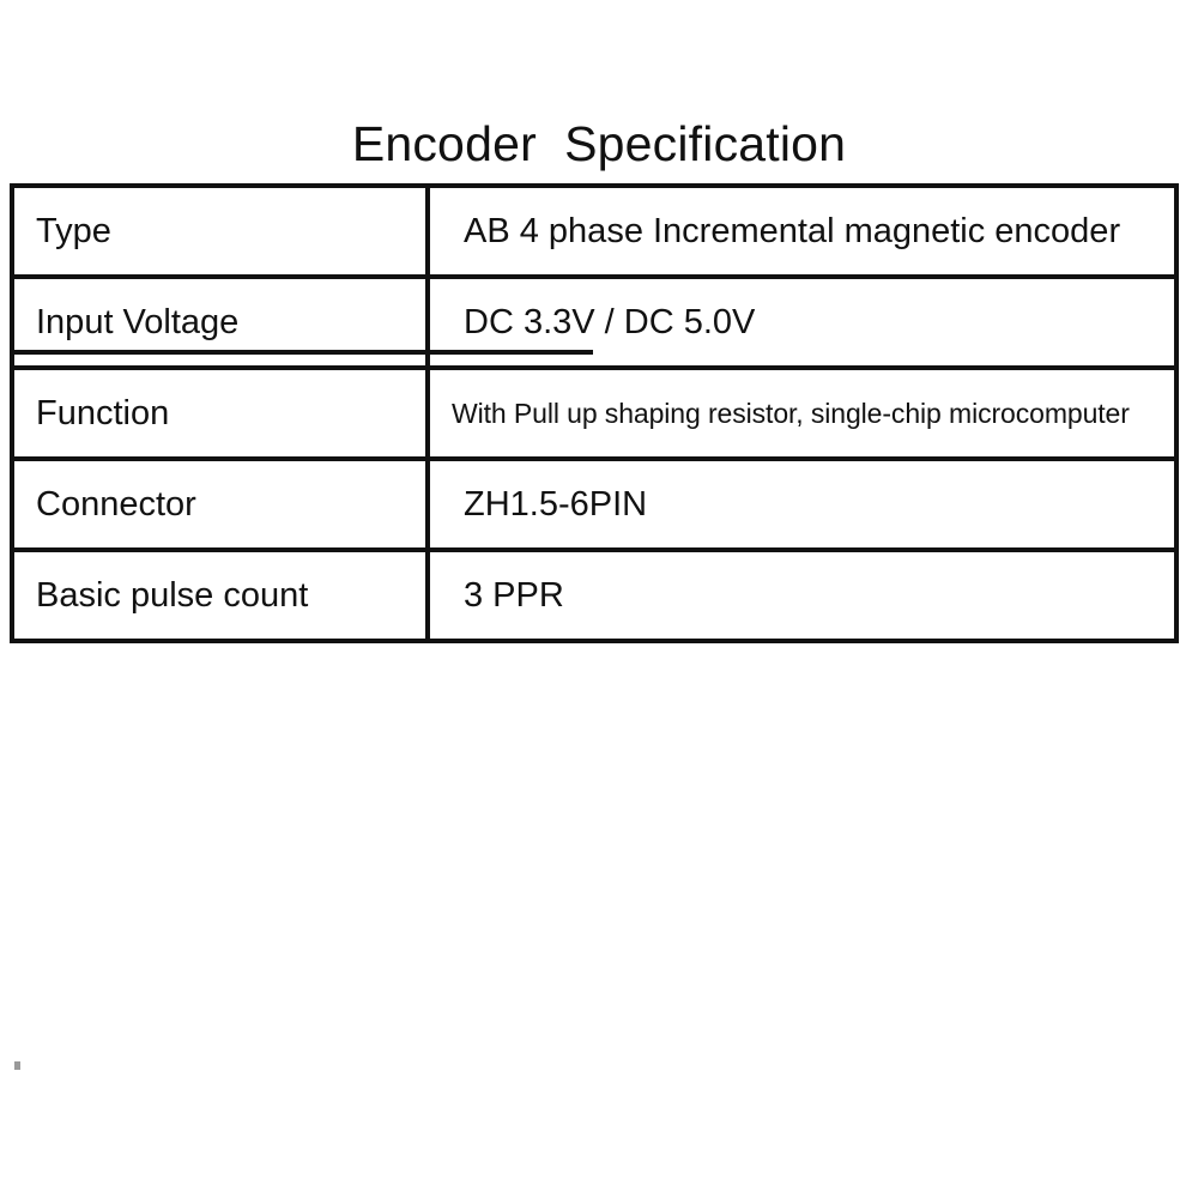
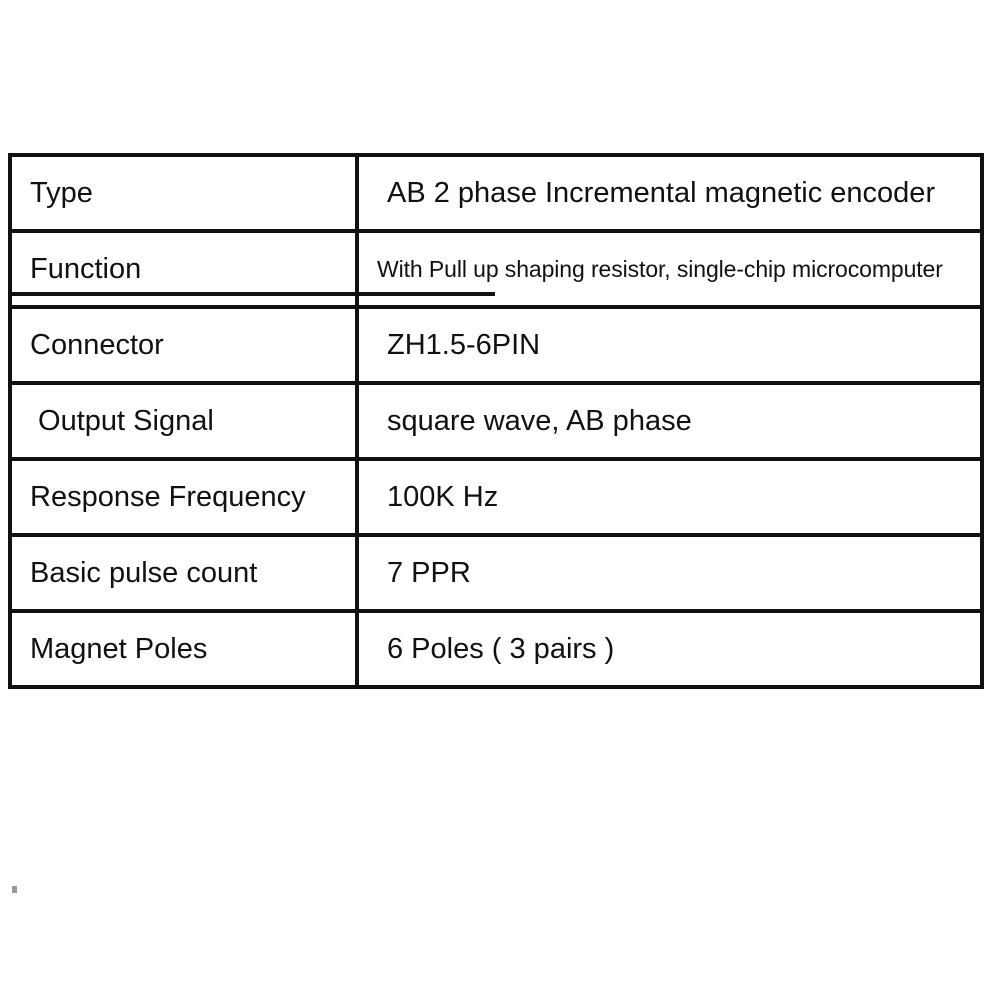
- Encoder Specification
- Type	AB 4 phase Incremental magnetic encoder
+ Type	AB 2 phase Incremental magnetic encoder
- Input Voltage	DC 3.3V / DC 5.0V
  Function	With Pull up shaping resistor, single-chip microcomputer
  Connector	ZH1.5-6PIN
+ Output Signal	square wave, AB phase
+ Response Frequency	100K Hz
- Basic pulse count	3 PPR
+ Basic pulse count	7 PPR
+ Magnet Poles	6 Poles ( 3 pairs )
